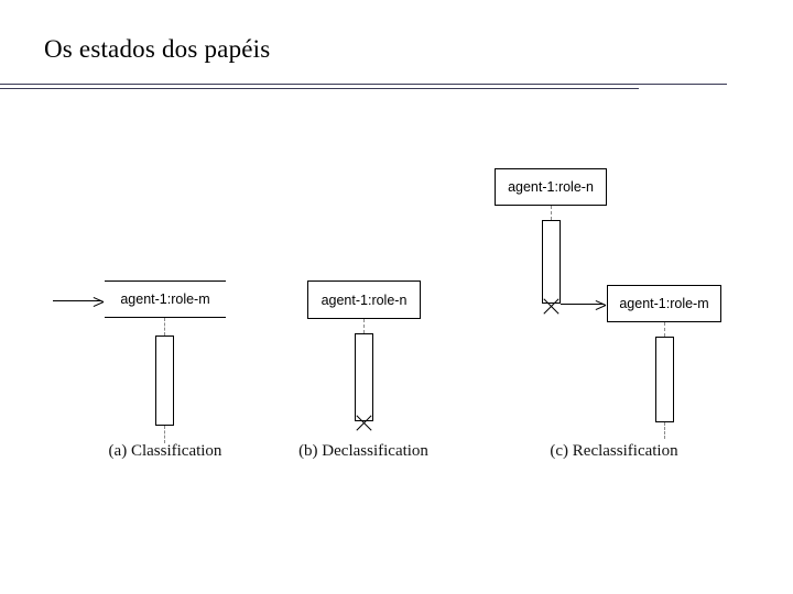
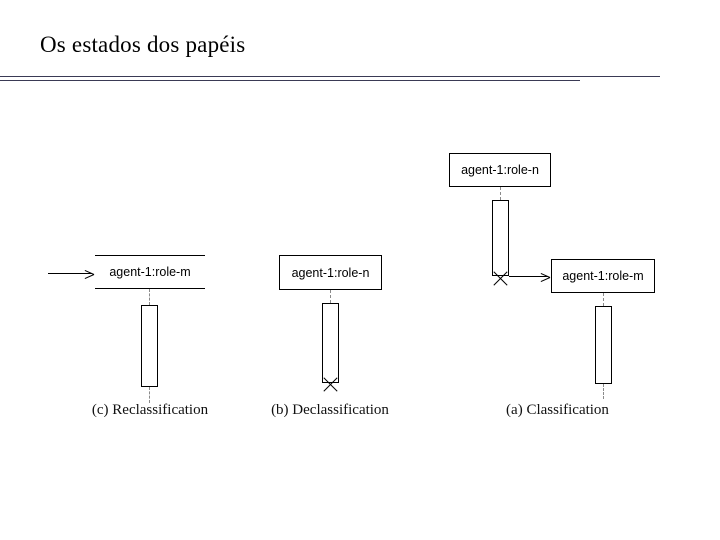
  Os estados dos papéis
  agent-1:role-m
- (a) Classification
+ (c) Reclassification
  agent-1:role-n
  (b) Declassification
  agent-1:role-n
  agent-1:role-m
- (c) Reclassification
+ (a) Classification
